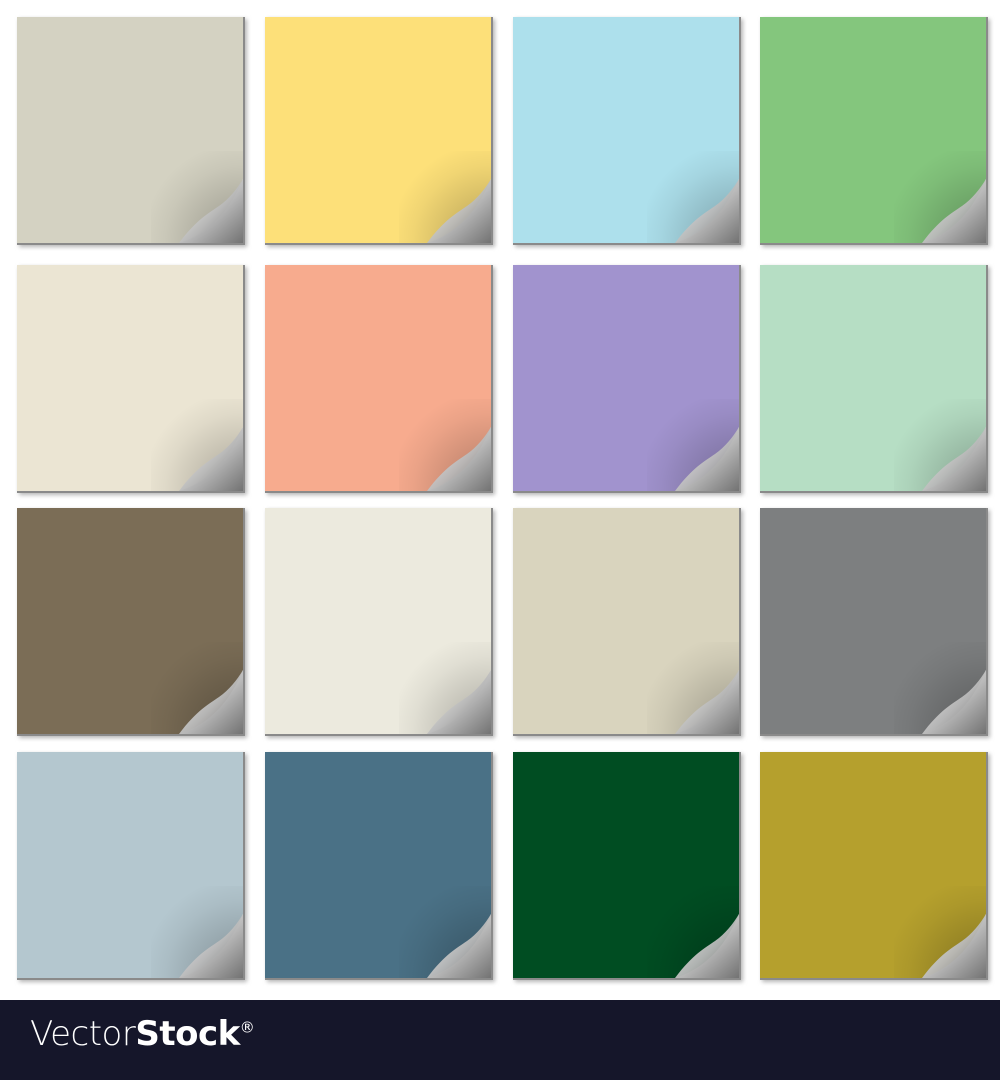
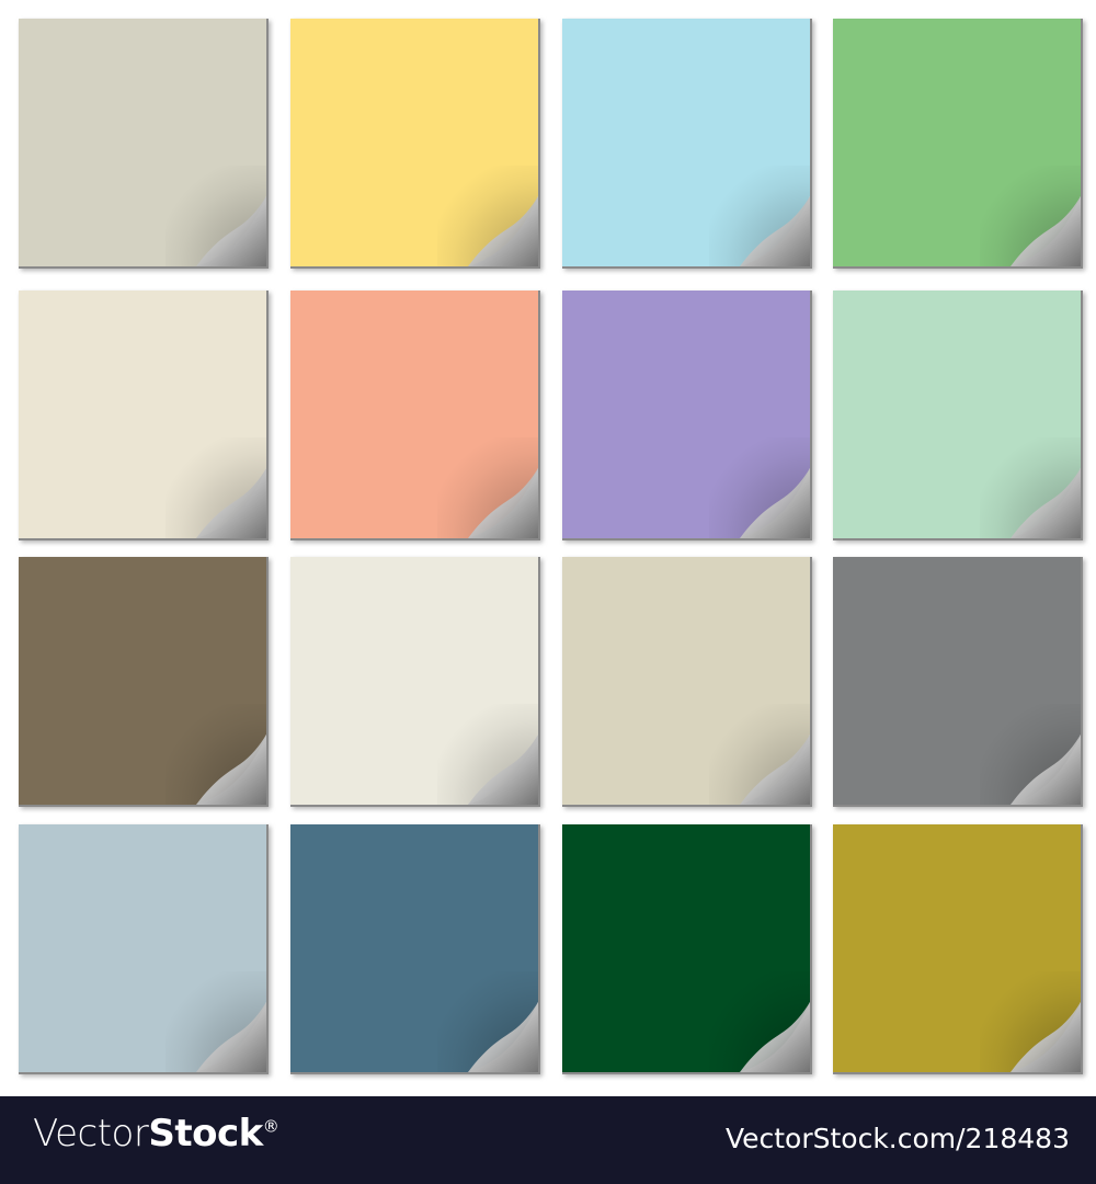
  VectorStock®
+ VectorStock.com/218483
